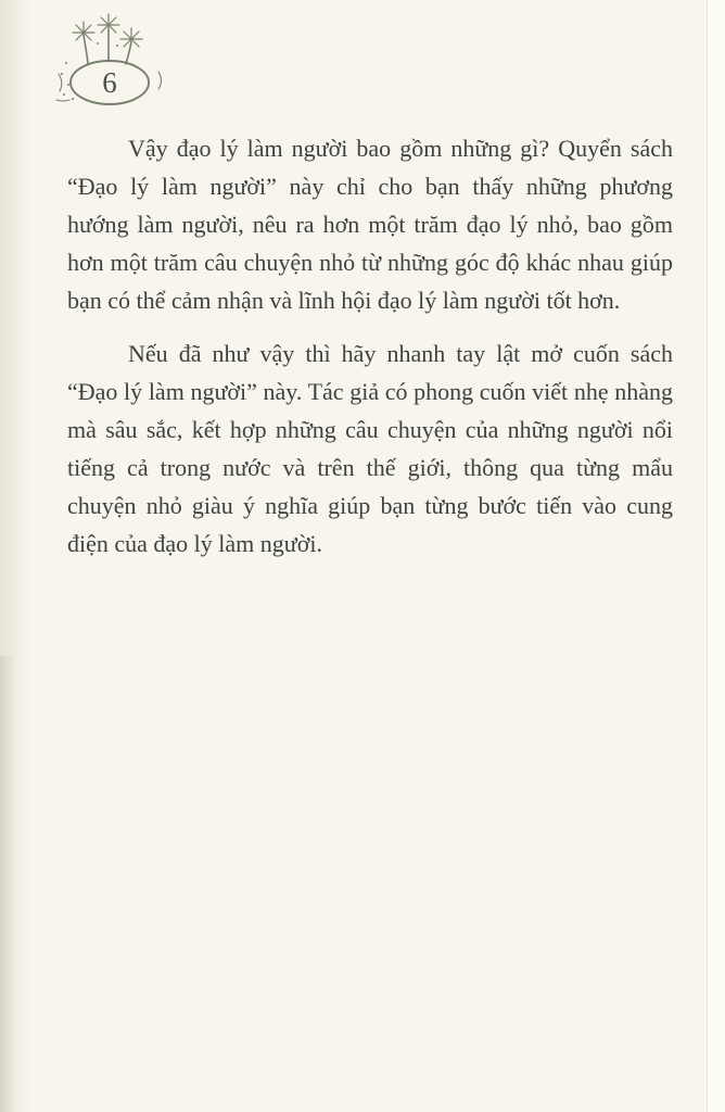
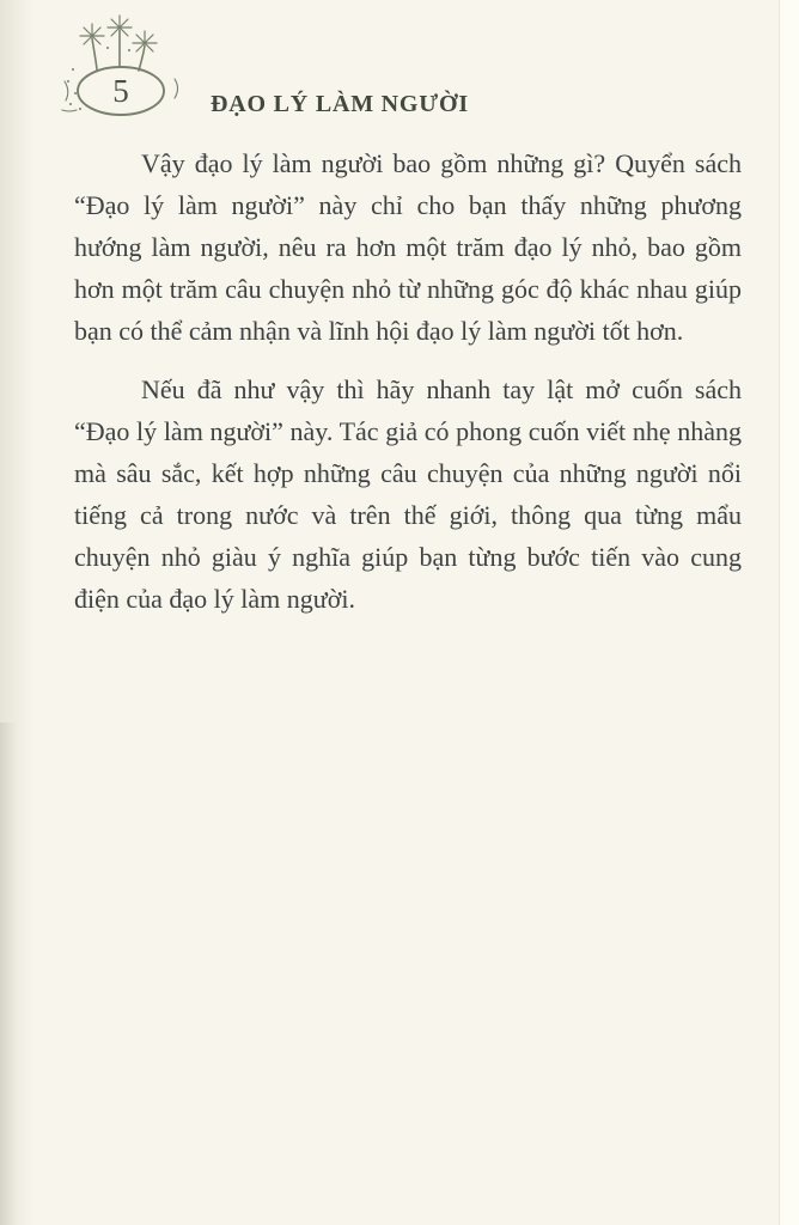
- 6
+ 5
+ ĐẠO LÝ LÀM NGƯỜI
  Vậy đạo lý làm người bao gồm những gì? Quyển sách “Đạo lý làm người” này chỉ cho bạn thấy những phương hướng làm người, nêu ra hơn một trăm đạo lý nhỏ, bao gồm hơn một trăm câu chuyện nhỏ từ những góc độ khác nhau giúp bạn có thể cảm nhận và lĩnh hội đạo lý làm người tốt hơn.
  Nếu đã như vậy thì hãy nhanh tay lật mở cuốn sách “Đạo lý làm người” này. Tác giả có phong cuốn viết nhẹ nhàng mà sâu sắc, kết hợp những câu chuyện của những người nổi tiếng cả trong nước và trên thế giới, thông qua từng mẩu chuyện nhỏ giàu ý nghĩa giúp bạn từng bước tiến vào cung điện của đạo lý làm người.
